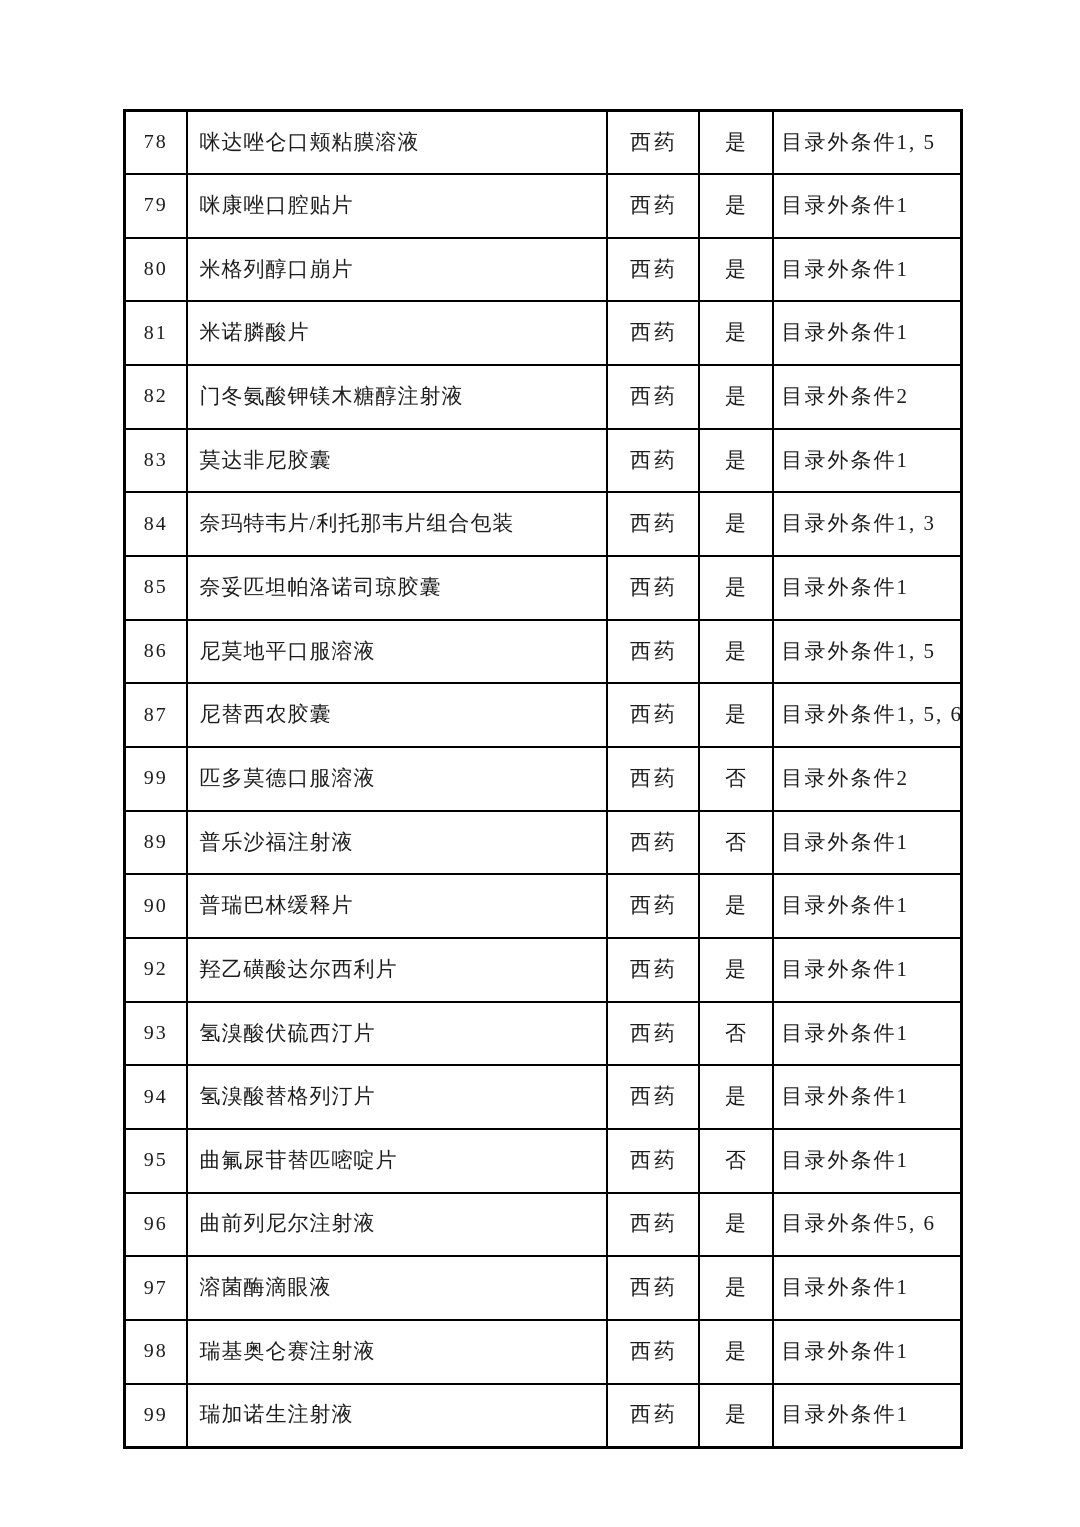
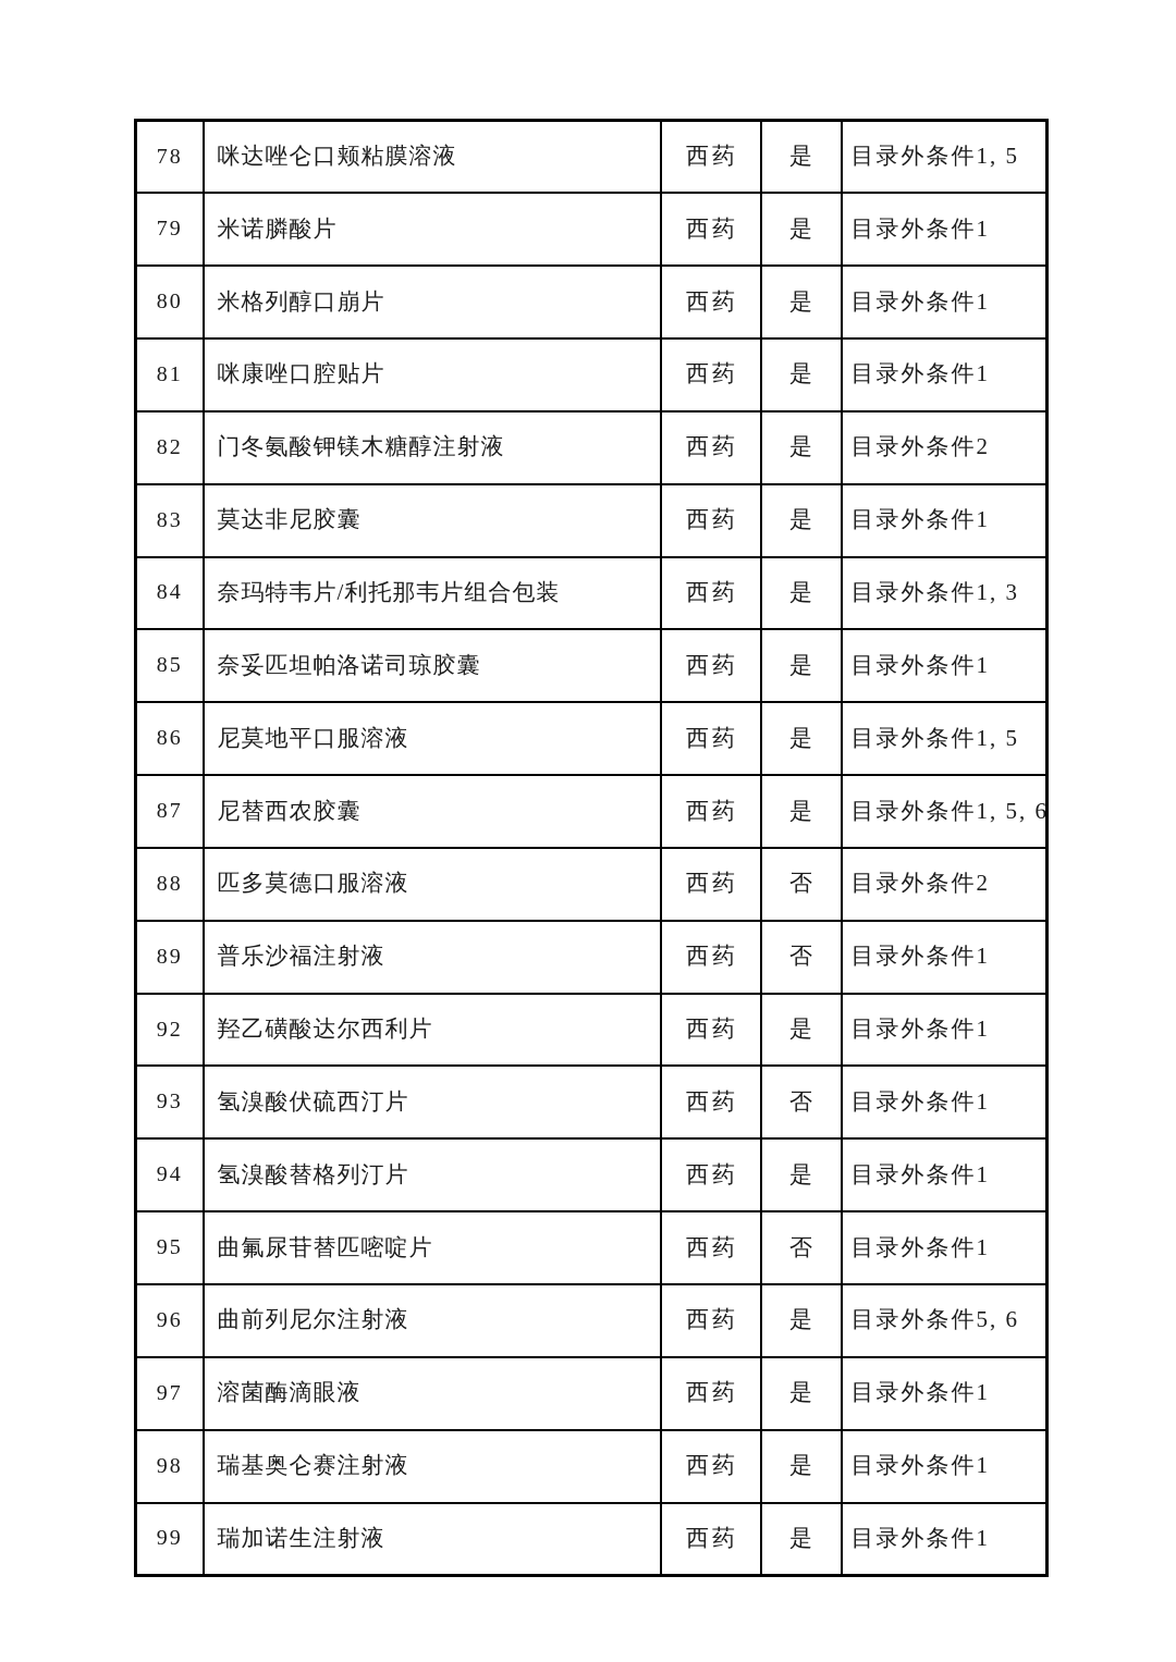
  78	咪达唑仑口颊粘膜溶液	西药	是	目录外条件1, 5
- 79	咪康唑口腔贴片	西药	是	目录外条件1
+ 79	米诺膦酸片	西药	是	目录外条件1
  80	米格列醇口崩片	西药	是	目录外条件1
- 81	米诺膦酸片	西药	是	目录外条件1
+ 81	咪康唑口腔贴片	西药	是	目录外条件1
  82	门冬氨酸钾镁木糖醇注射液	西药	是	目录外条件2
  83	莫达非尼胶囊	西药	是	目录外条件1
  84	奈玛特韦片/利托那韦片组合包装	西药	是	目录外条件1, 3
  85	奈妥匹坦帕洛诺司琼胶囊	西药	是	目录外条件1
  86	尼莫地平口服溶液	西药	是	目录外条件1, 5
  87	尼替西农胶囊	西药	是	目录外条件1, 5, 6
- 99	匹多莫德口服溶液	西药	否	目录外条件2
+ 88	匹多莫德口服溶液	西药	否	目录外条件2
  89	普乐沙福注射液	西药	否	目录外条件1
- 90	普瑞巴林缓释片	西药	是	目录外条件1
  92	羟乙磺酸达尔西利片	西药	是	目录外条件1
  93	氢溴酸伏硫西汀片	西药	否	目录外条件1
  94	氢溴酸替格列汀片	西药	是	目录外条件1
  95	曲氟尿苷替匹嘧啶片	西药	否	目录外条件1
  96	曲前列尼尔注射液	西药	是	目录外条件5, 6
  97	溶菌酶滴眼液	西药	是	目录外条件1
  98	瑞基奥仑赛注射液	西药	是	目录外条件1
  99	瑞加诺生注射液	西药	是	目录外条件1
